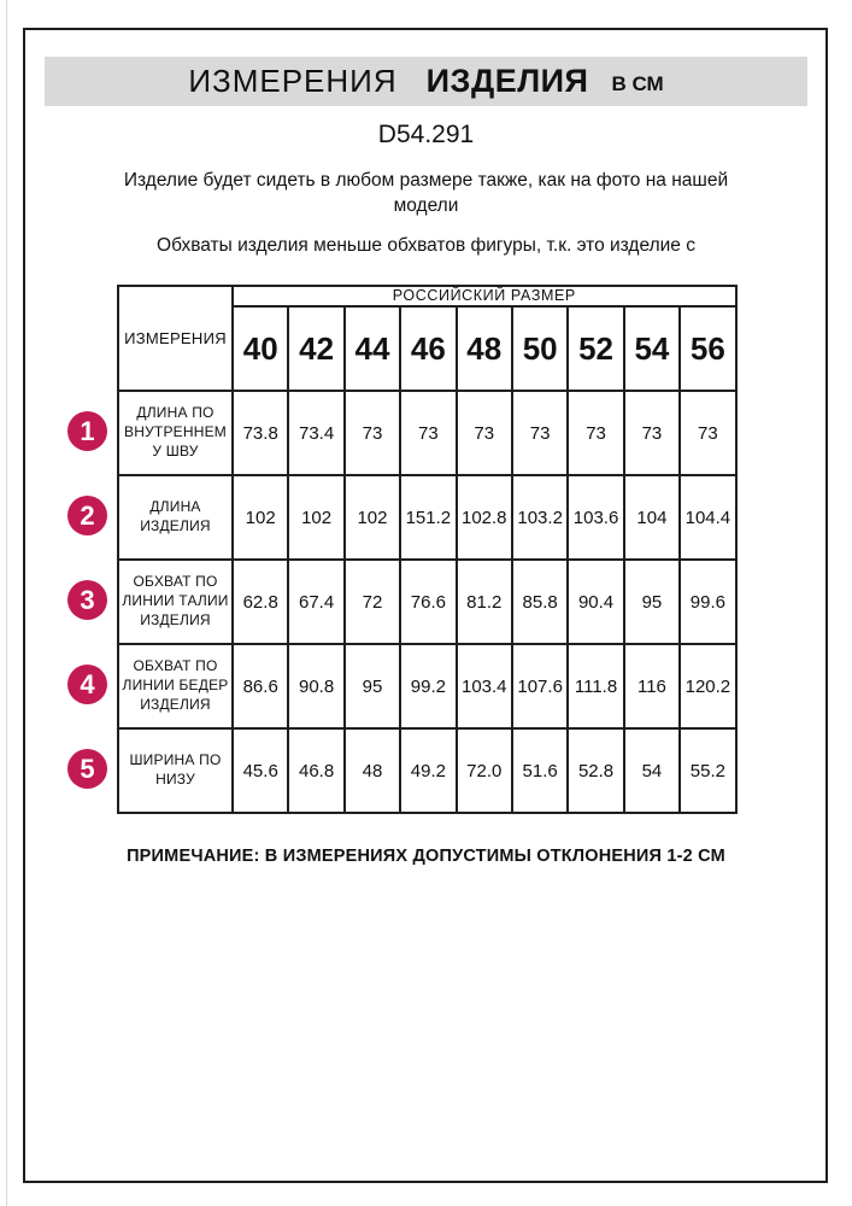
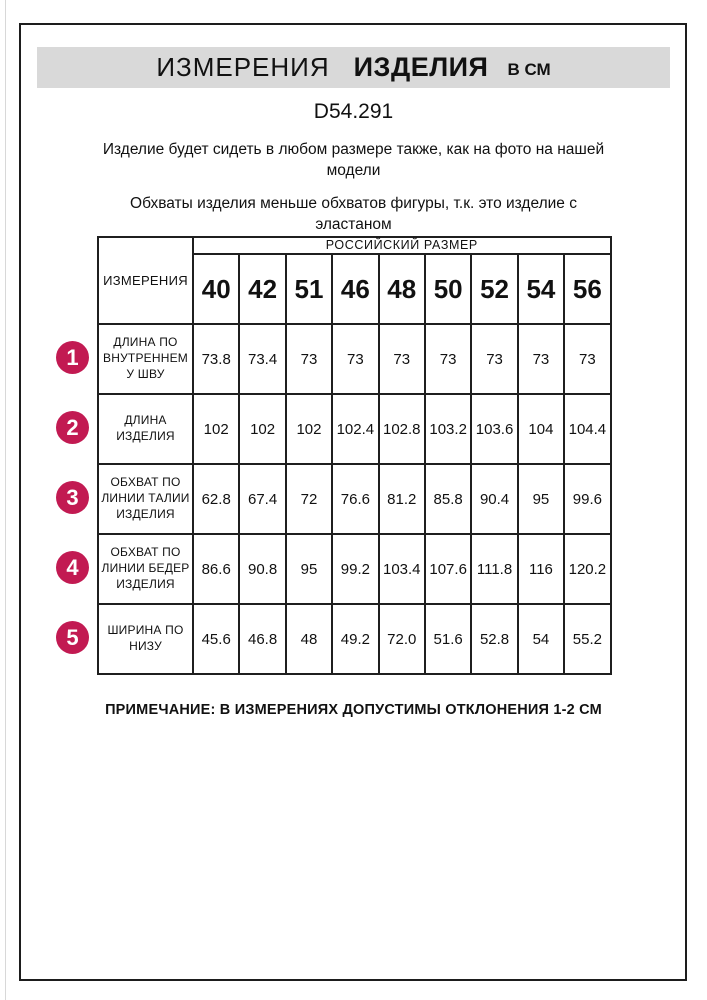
  ИЗМЕРЕНИЯ
  ИЗДЕЛИЯ
  В СМ
  D54.291
  Изделие будет сидеть в любом размере также, как на фото на нашей
  модели
  Обхваты изделия меньше обхватов фигуры, т.к. это изделие с
+ эластаном
  ИЗМЕРЕНИЯ	РОССИЙСКИЙ РАЗМЕР
- 40	42	44	46	48	50	52	54	56
+ 40	42	51	46	48	50	52	54	56
  ДЛИНА ПО ВНУТРЕННЕМУ ШВУ	73.8	73.4	73	73	73	73	73	73	73
- ДЛИНА ИЗДЕЛИЯ	102	102	102	151.2	102.8	103.2	103.6	104	104.4
+ ДЛИНА ИЗДЕЛИЯ	102	102	102	102.4	102.8	103.2	103.6	104	104.4
  ОБХВАТ ПО ЛИНИИ ТАЛИИ ИЗДЕЛИЯ	62.8	67.4	72	76.6	81.2	85.8	90.4	95	99.6
  ОБХВАТ ПО ЛИНИИ БЕДЕР ИЗДЕЛИЯ	86.6	90.8	95	99.2	103.4	107.6	111.8	116	120.2
  ШИРИНА ПО НИЗУ	45.6	46.8	48	49.2	72.0	51.6	52.8	54	55.2
  1
  2
  3
  4
  5
  ПРИМЕЧАНИЕ: В ИЗМЕРЕНИЯХ ДОПУСТИМЫ ОТКЛОНЕНИЯ 1-2 СМ
